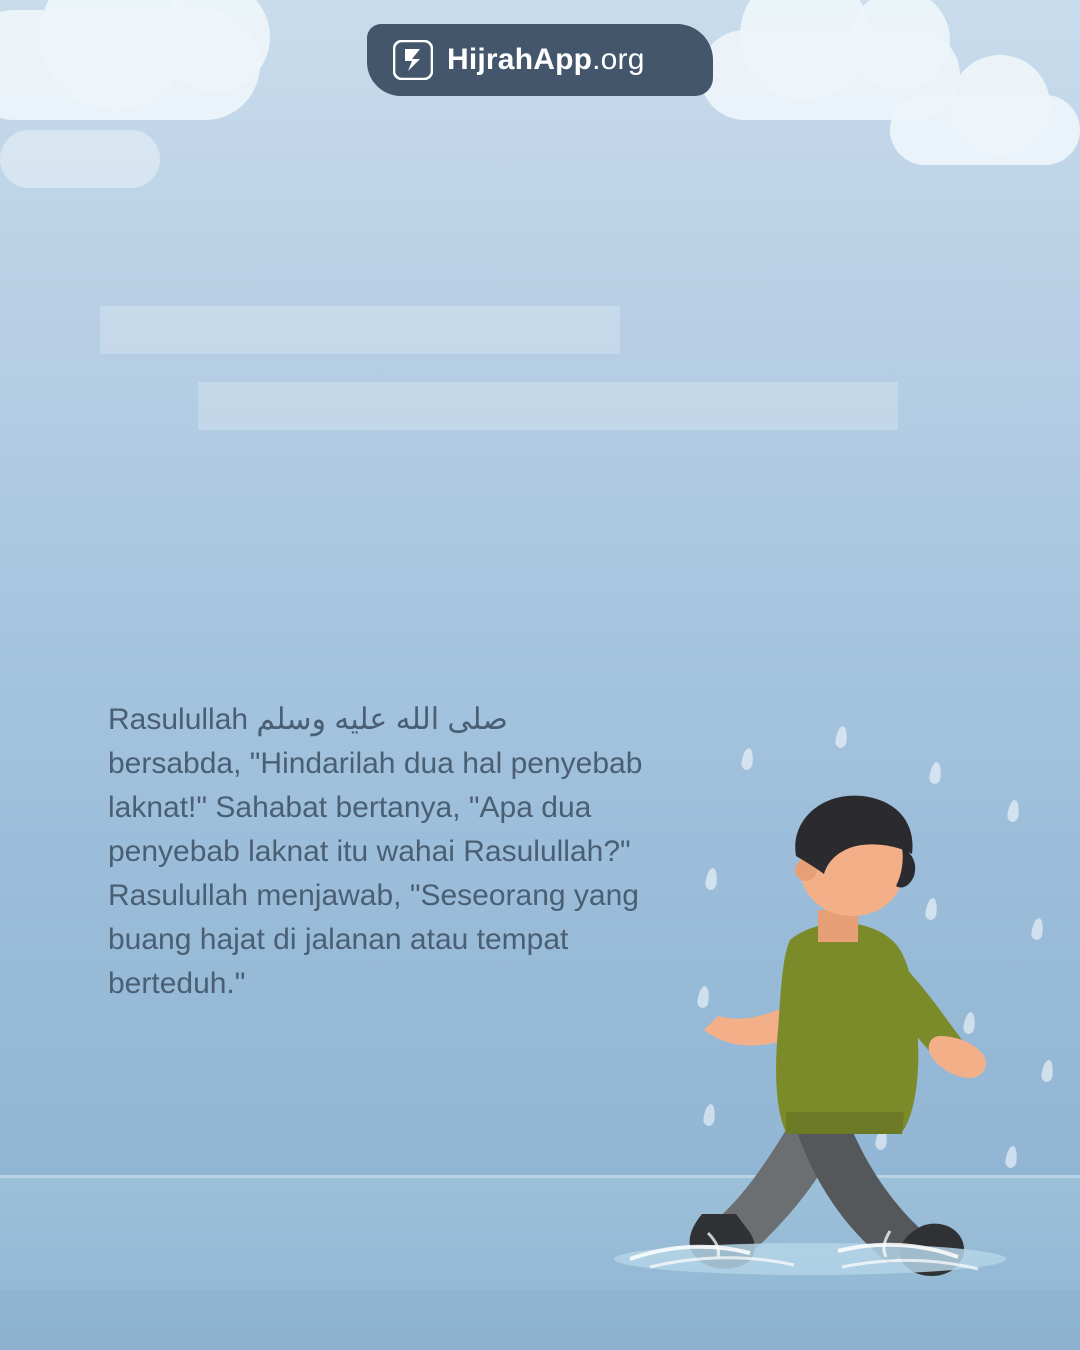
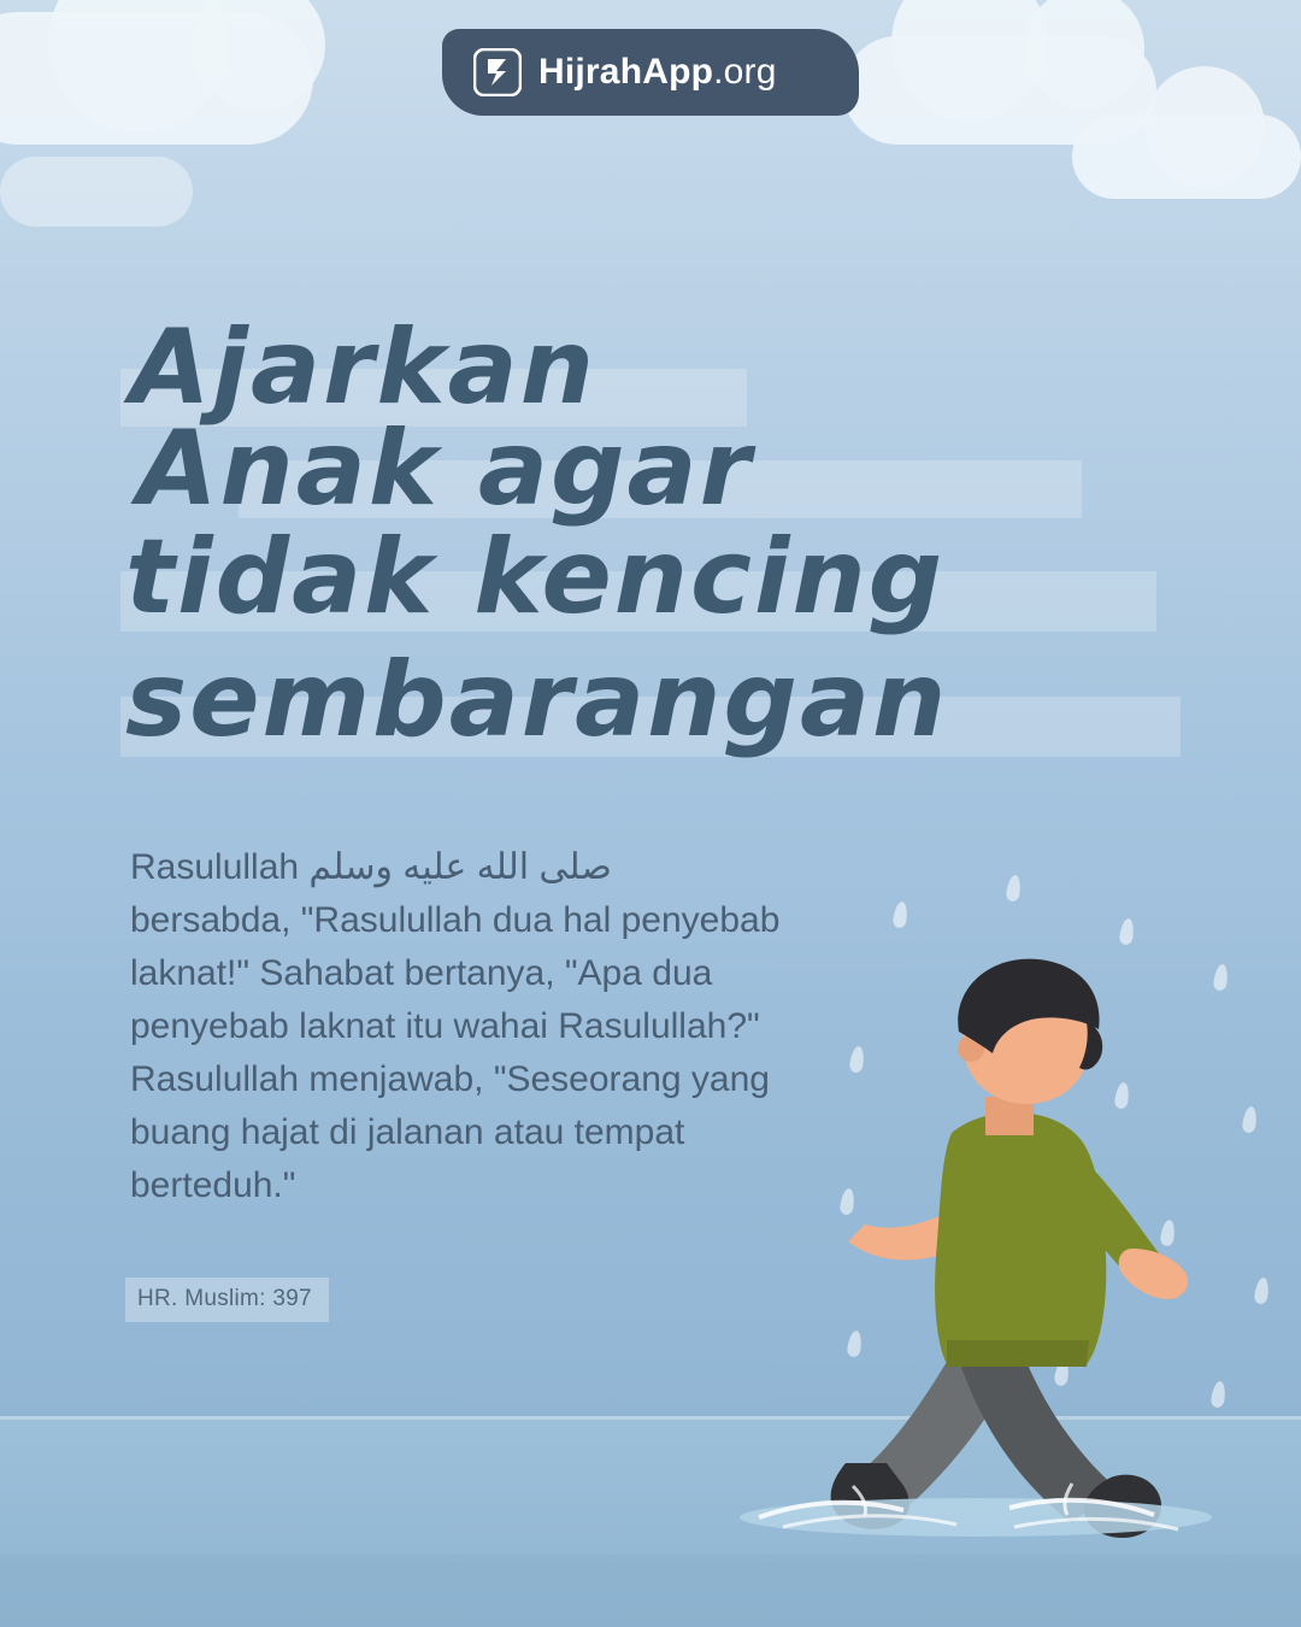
  HijrahApp.org
+ Ajarkan
+ Anak agar
+ tidak kencing
+ sembarangan
- Rasulullah صلى الله عليه وسلم bersabda, "Hindarilah dua hal penyebab laknat!" Sahabat bertanya, "Apa dua penyebab laknat itu wahai Rasulullah?" Rasulullah menjawab, "Seseorang yang buang hajat di jalanan atau tempat berteduh."
+ Rasulullah صلى الله عليه وسلم bersabda, "Rasulullah dua hal penyebab laknat!" Sahabat bertanya, "Apa dua penyebab laknat itu wahai Rasulullah?" Rasulullah menjawab, "Seseorang yang buang hajat di jalanan atau tempat berteduh."
+ HR. Muslim: 397
